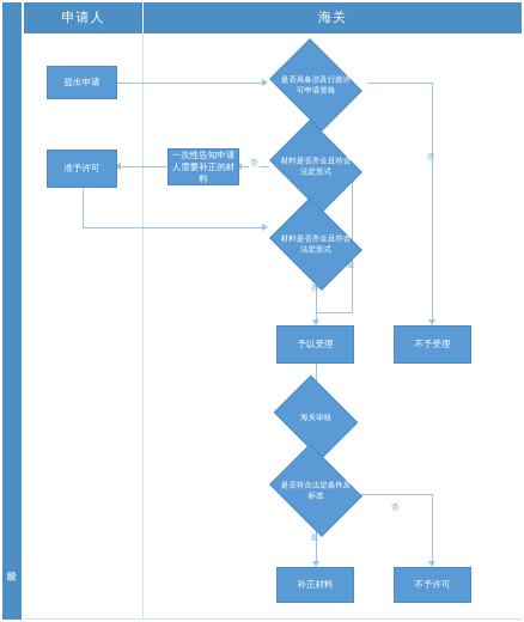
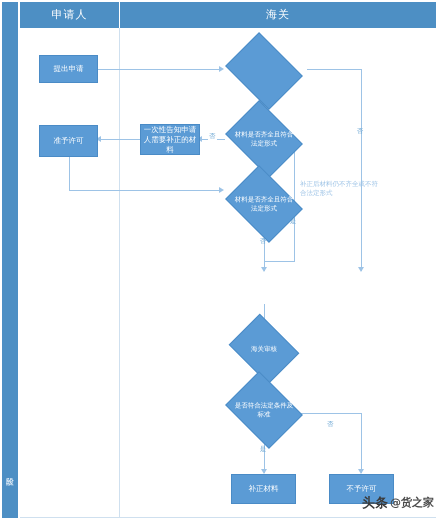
  申请人
  海关
  否
  否
+ 补正后材料仍不齐全或不符合法定形式
  提出申请
  准予许可
- 是否具备涉及行政许可申请资格
  材料是否齐全且符合法定形式
  一次性告知申请人需要补正的材料
  材料是否齐全且符合法定形式
- 予以受理
- 不予受理
  海关审核
  是否符合法定条件及标准
  补正材料
  不予许可
+ 头条
+ @货之家
